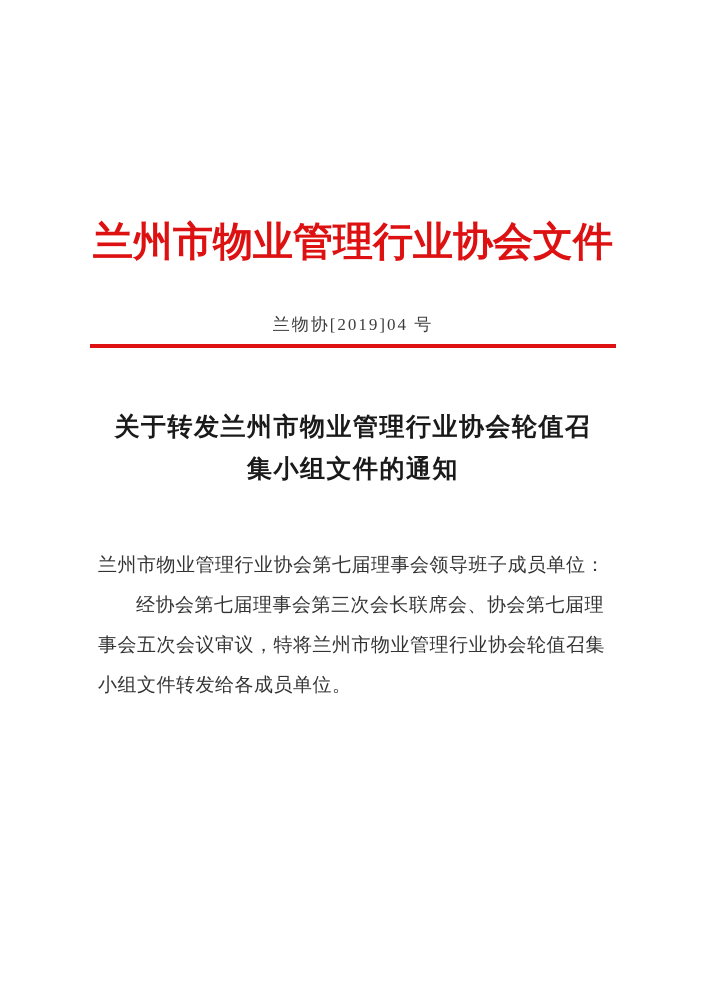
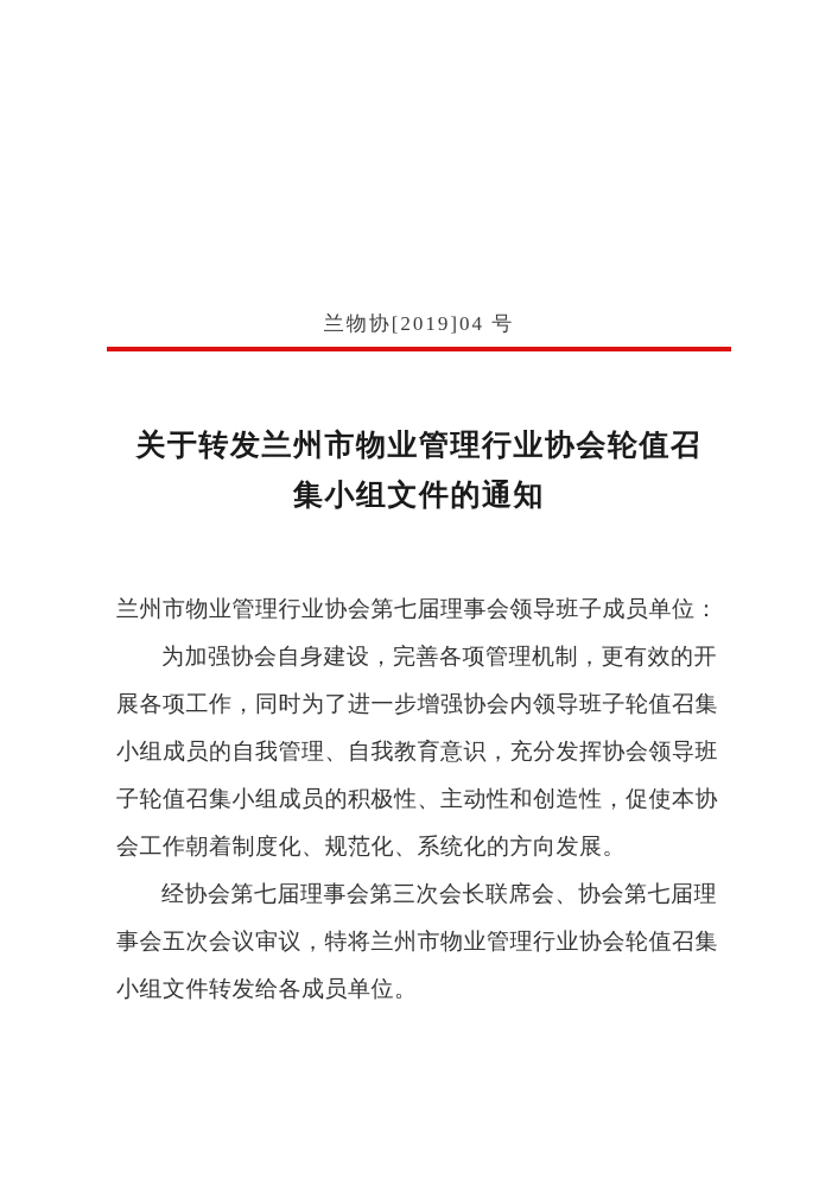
- 兰州市物业管理行业协会文件
  兰物协[2019]04 号
  关于转发兰州市物业管理行业协会轮值召集小组文件的通知
  兰州市物业管理行业协会第七届理事会领导班子成员单位：
+ 为加强协会自身建设，完善各项管理机制，更有效的开展各项工作，同时为了进一步增强协会内领导班子轮值召集小组成员的自我管理、自我教育意识，充分发挥协会领导班子轮值召集小组成员的积极性、主动性和创造性，促使本协会工作朝着制度化、规范化、系统化的方向发展。
  经协会第七届理事会第三次会长联席会、协会第七届理事会五次会议审议，特将兰州市物业管理行业协会轮值召集小组文件转发给各成员单位。
